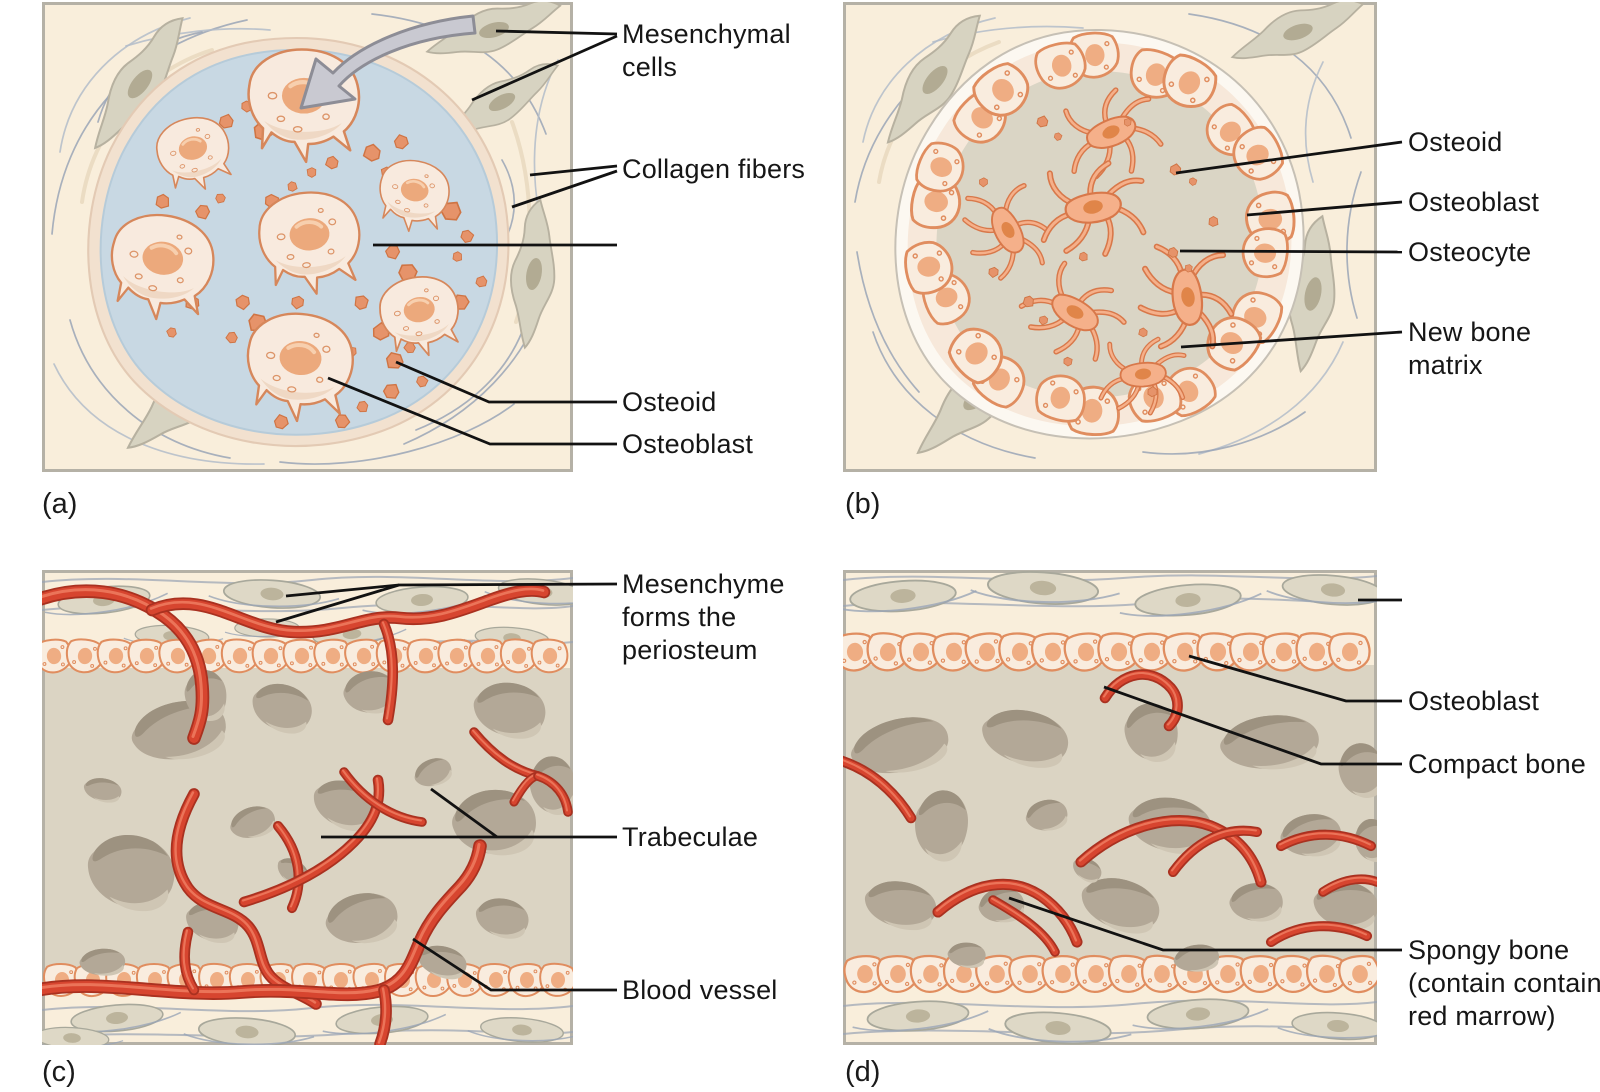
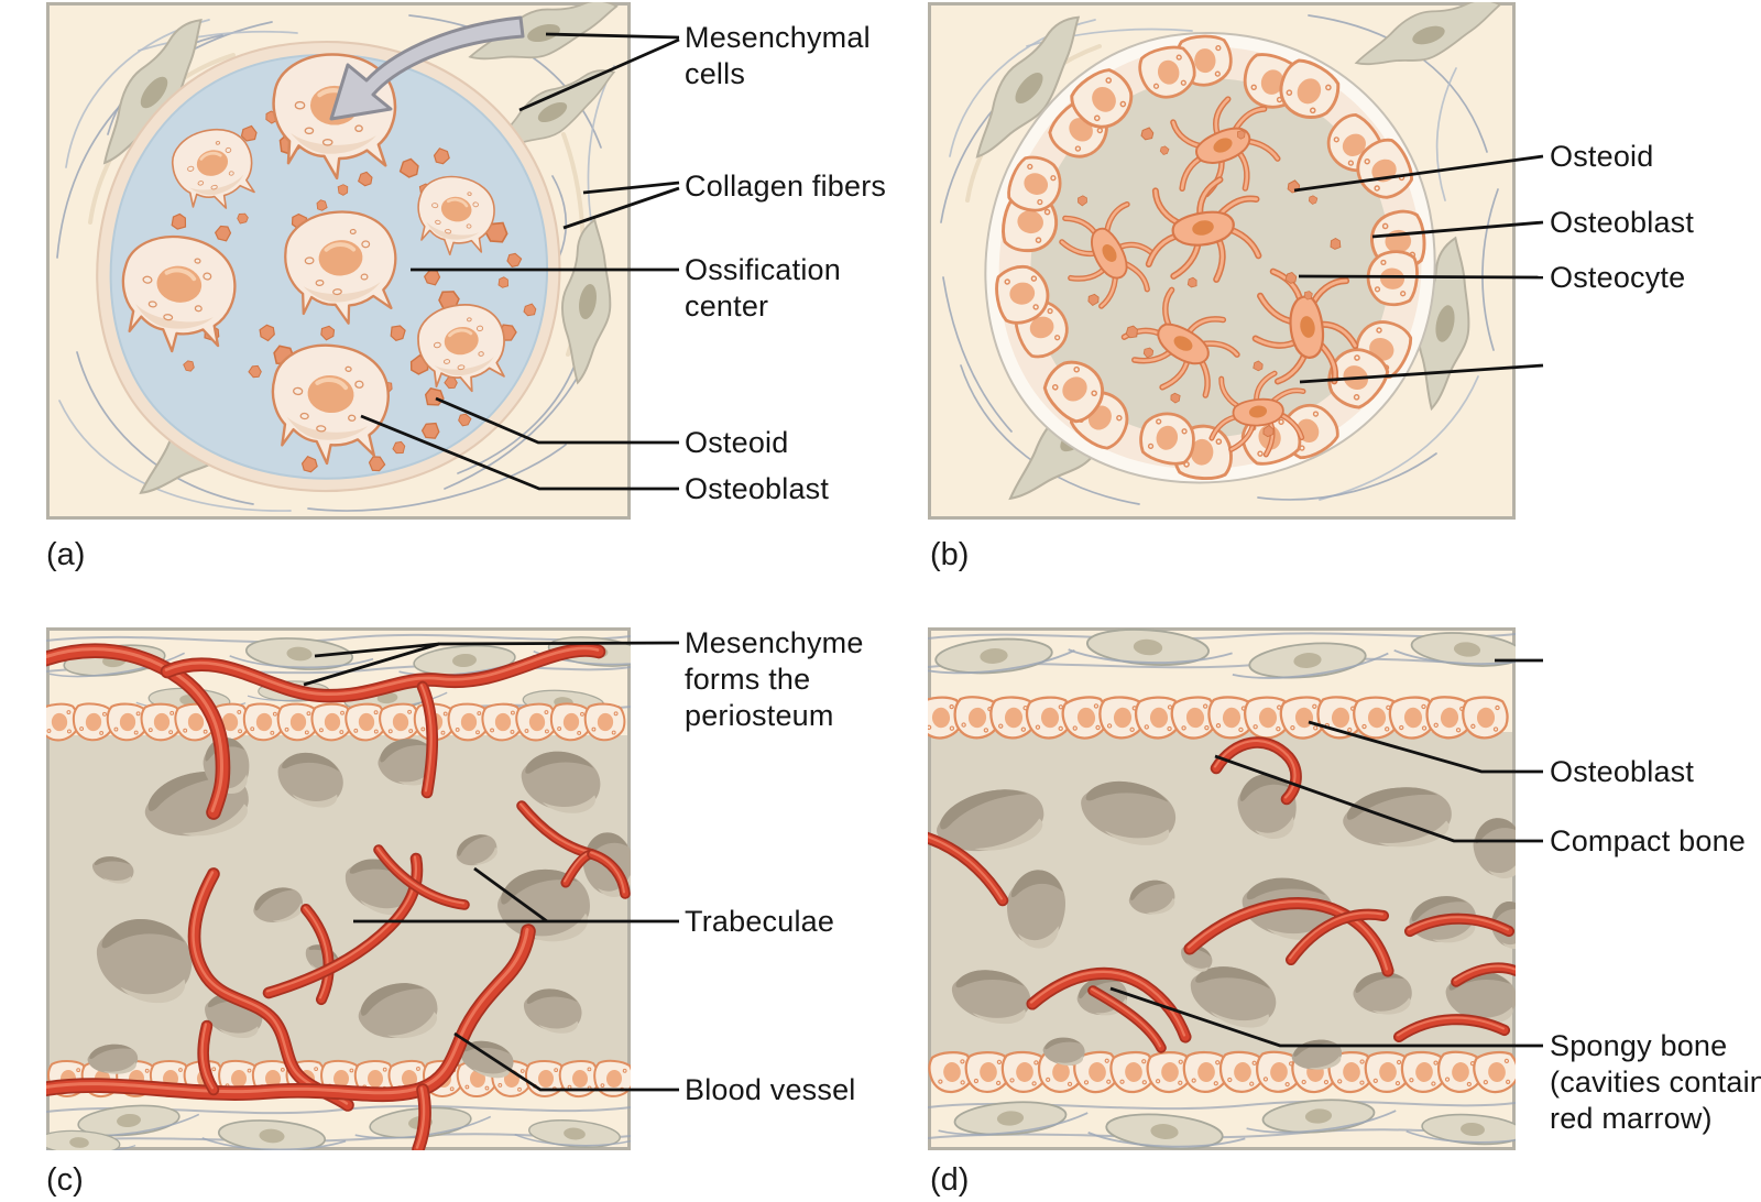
  Mesenchymal cells
  Collagen fibers
+ Ossification center
  Osteoid
  Osteoblast
  Osteoid
  Osteoblast
  Osteocyte
- New bone matrix
  Mesenchyme forms the periosteum
  Trabeculae
  Blood vessel
  Osteoblast
  Compact bone
- Spongy bone (contain contain red marrow)
+ Spongy bone (cavities contain red marrow)
  (a)
  (b)
  (c)
  (d)
